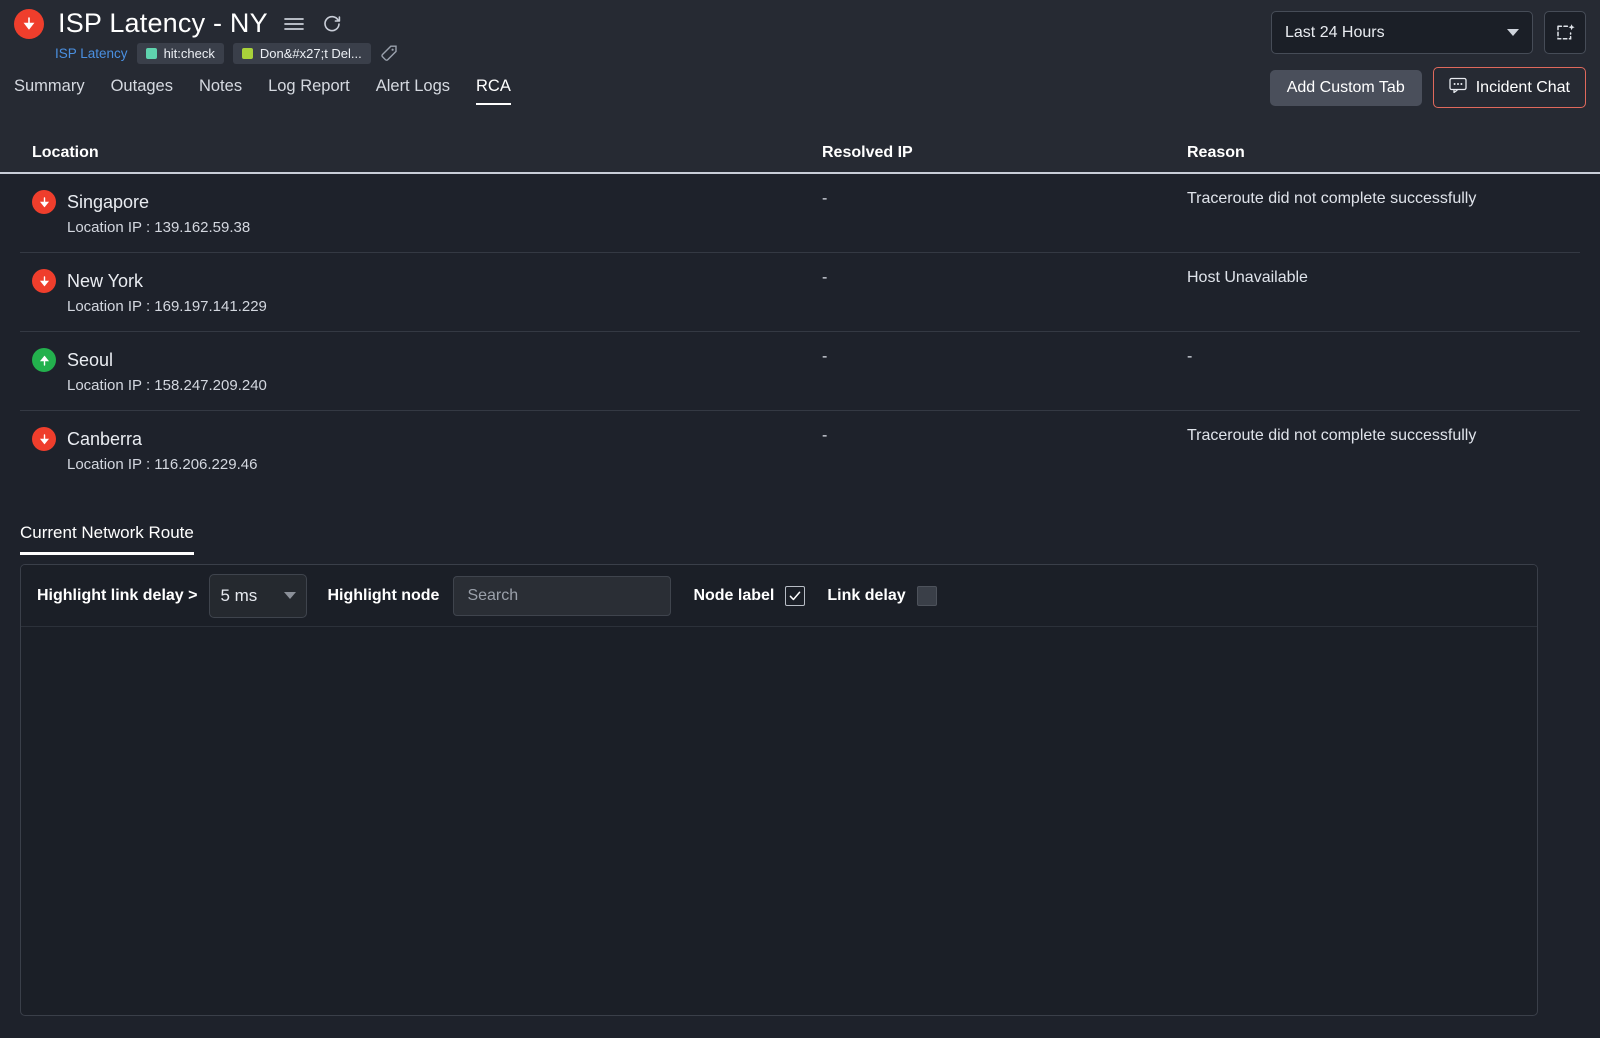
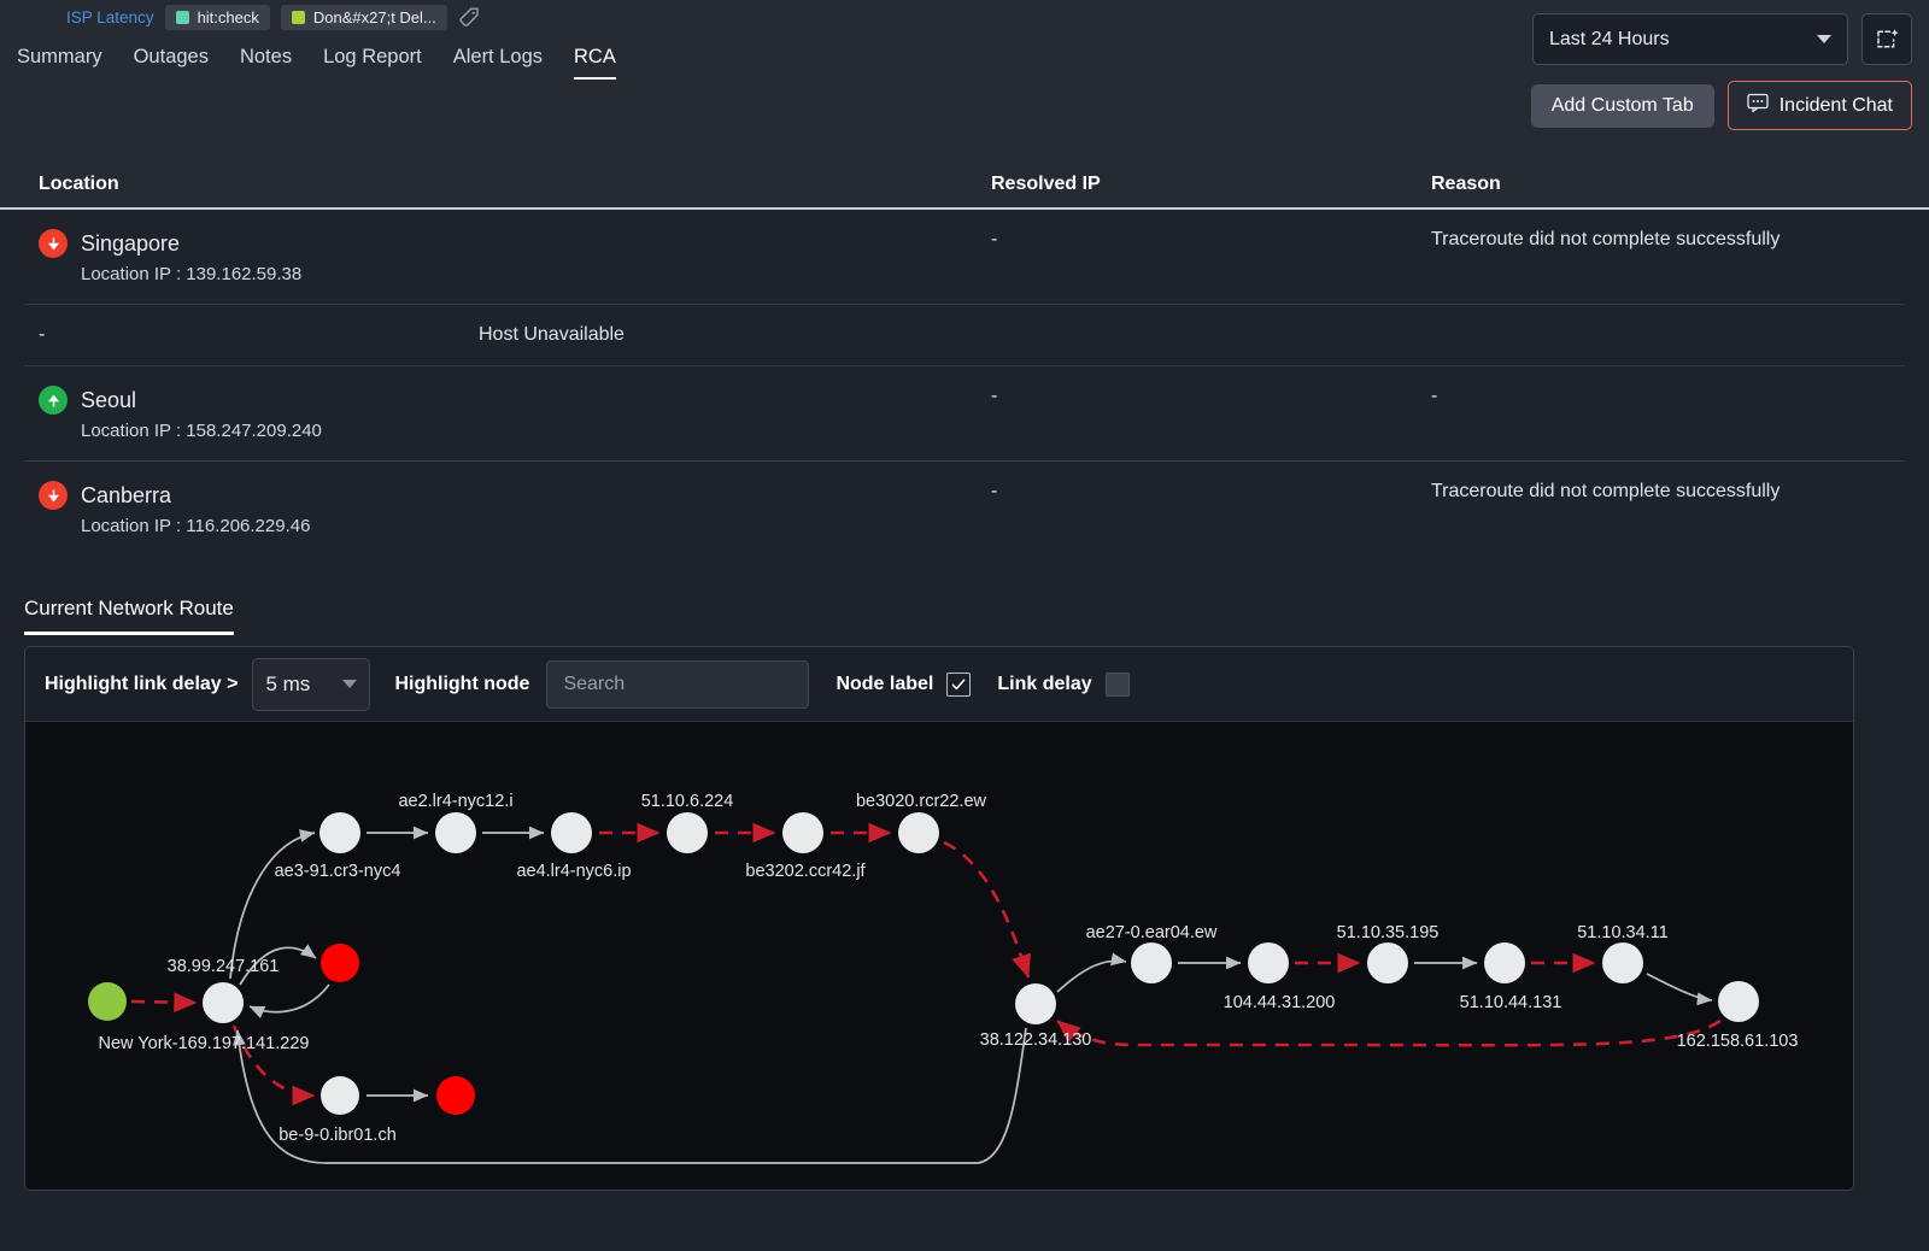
- ISP Latency - NY
  ISP Latency
  hit:check
  Don&#x27;t Del...
  Summary
  Outages
  Notes
  Log Report
  Alert Logs
  RCA
  Last 24 Hours
  Add Custom Tab
  Incident Chat
  Location
  Resolved IP
  Reason
  Singapore
  Location IP : 139.162.59.38
  -
  Traceroute did not complete successfully
- New York
- Location IP : 169.197.141.229
  -
  Host Unavailable
  Seoul
  Location IP : 158.247.209.240
  -
  -
  Canberra
  Location IP : 116.206.229.46
  -
  Traceroute did not complete successfully
  Current Network Route
  Highlight link delay >
  5 ms
  Highlight node
  Search
  Node label
  Link delay
+ 38.99.247.161
+ New York-169.197.141.229
+ ae3-91.cr3-nyc4
+ ae2.lr4-nyc12.i
+ ae4.lr4-nyc6.ip
+ 51.10.6.224
+ be3202.ccr42.jf
+ be3020.rcr22.ew
+ 38.122.34.130
+ ae27-0.ear04.ew
+ 104.44.31.200
+ 51.10.35.195
+ 51.10.44.131
+ 51.10.34.11
+ 162.158.61.103
+ be-9-0.ibr01.ch
